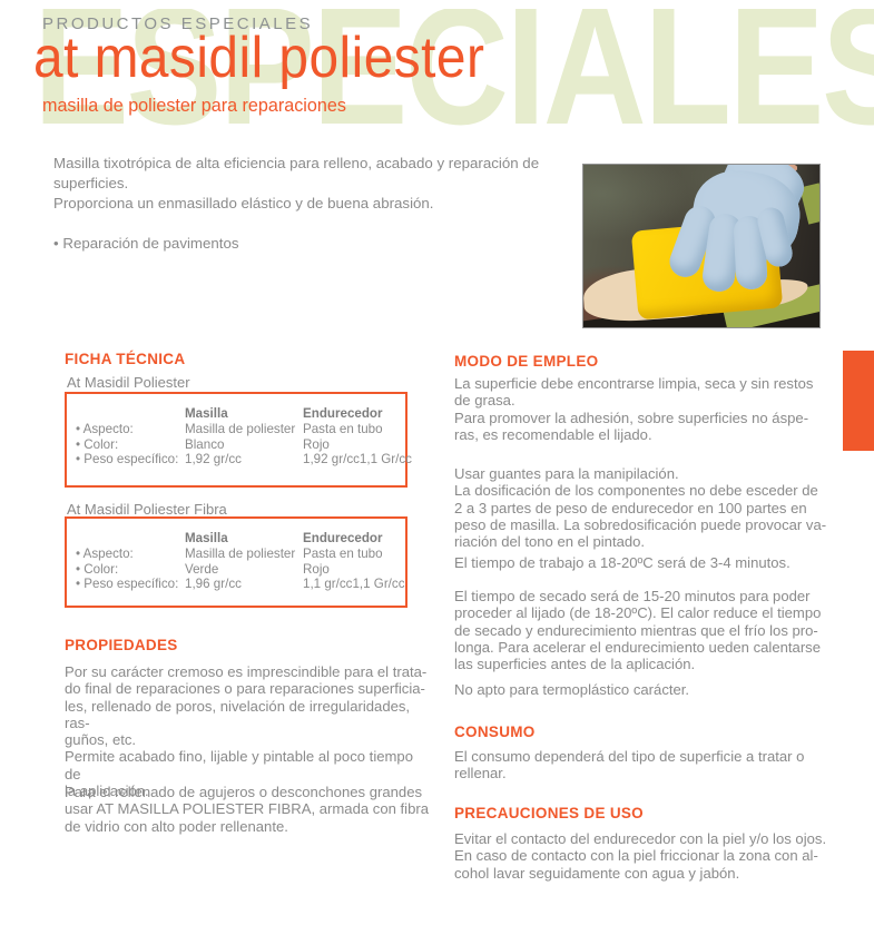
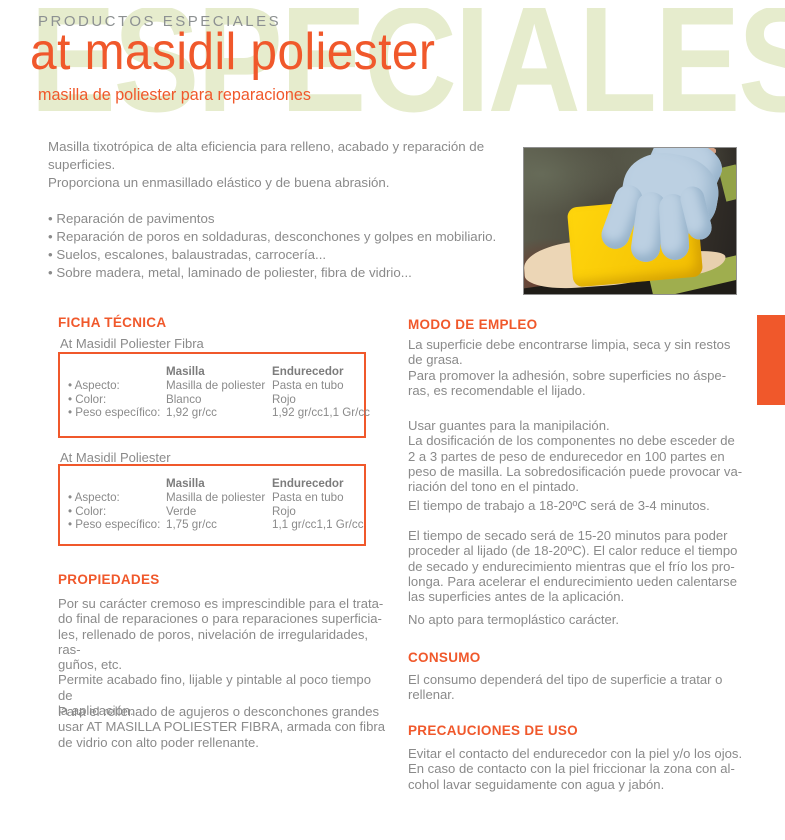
  ESPECIALES
  PRODUCTOS ESPECIALES
  at masidil poliester
  masilla de poliester para reparaciones
  Masilla tixotrópica de alta eficiencia para relleno, acabado y reparación de
  superficies.
  Proporciona un enmasillado elástico y de buena abrasión.
  • Reparación de pavimentos
+ • Reparación de poros en soldaduras, desconchones y golpes en mobiliario.
+ • Suelos, escalones, balaustradas, carrocería...
+ • Sobre madera, metal, laminado de poliester, fibra de vidrio...
  FICHA TÉCNICA
- At Masidil Poliester
+ At Masidil Poliester Fibra
  Masilla
  Endurecedor
  • Aspecto:
  Masilla de poliester
  Pasta en tubo
  • Color:
  Blanco
  Rojo
  • Peso específico:
  1,92 gr/cc
  1,92 gr/cc1,1 Gr/cc
- At Masidil Poliester Fibra
+ At Masidil Poliester
  Masilla
  Endurecedor
  • Aspecto:
  Masilla de poliester
  Pasta en tubo
  • Color:
  Verde
  Rojo
  • Peso específico:
- 1,96 gr/cc
+ 1,75 gr/cc
  1,1 gr/cc1,1 Gr/cc
  PROPIEDADES
  Por su carácter cremoso es imprescindible para el trata-
  do final de reparaciones o para reparaciones superficia-
  les, rellenado de poros, nivelación de irregularidades, ras-
  guños, etc.
  Permite acabado fino, lijable y pintable al poco tiempo de
  la aplicación.
  Para el rellenado de agujeros o desconchones grandes
  usar AT MASILLA POLIESTER FIBRA, armada con fibra
  de vidrio con alto poder rellenante.
  MODO DE EMPLEO
  La superficie debe encontrarse limpia, seca y sin restos
  de grasa.
  Para promover la adhesión, sobre superficies no áspe-
  ras, es recomendable el lijado.
  Usar guantes para la manipilación.
  La dosificación de los componentes no debe esceder de
  2 a 3 partes de peso de endurecedor en 100 partes en
  peso de masilla. La sobredosificación puede provocar va-
  riación del tono en el pintado.
  El tiempo de trabajo a 18-20ºC será de 3-4 minutos.
  El tiempo de secado será de 15-20 minutos para poder
  proceder al lijado (de 18-20ºC). El calor reduce el tiempo
  de secado y endurecimiento mientras que el frío los pro-
  longa. Para acelerar el endurecimiento ueden calentarse
  las superficies antes de la aplicación.
  No apto para termoplástico carácter.
  CONSUMO
  El consumo dependerá del tipo de superficie a tratar o
  rellenar.
  PRECAUCIONES DE USO
  Evitar el contacto del endurecedor con la piel y/o los ojos.
  En caso de contacto con la piel friccionar la zona con al-
  cohol lavar seguidamente con agua y jabón.
